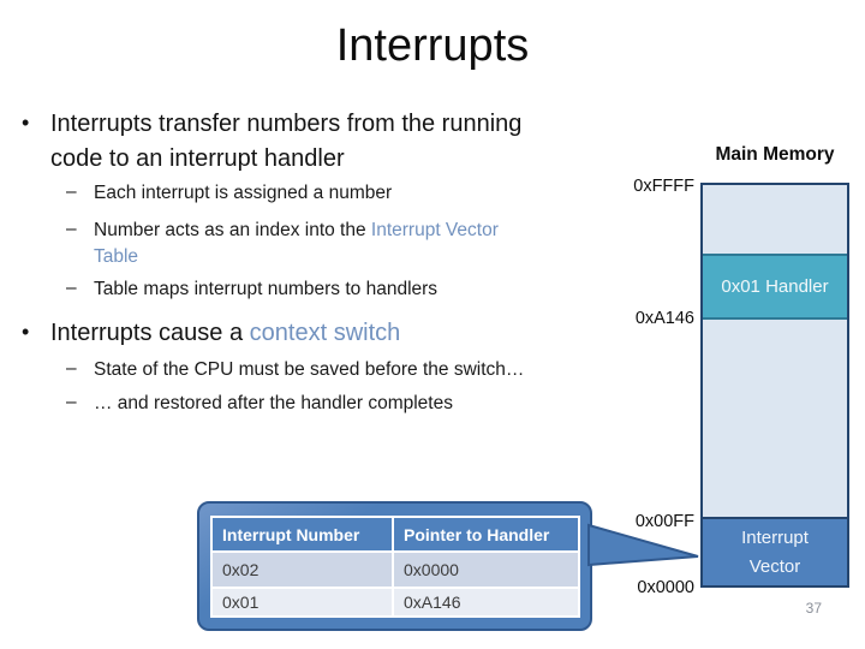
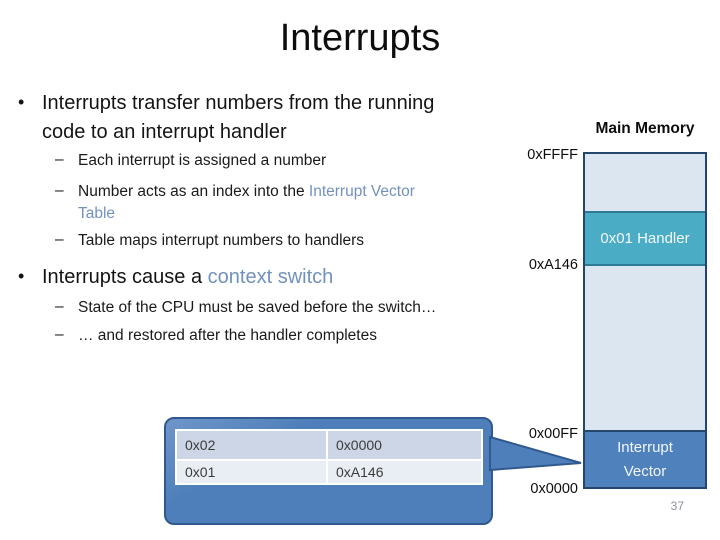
  Interrupts
  •
  Interrupts transfer numbers from the running
  code to an interrupt handler
  –
  Each interrupt is assigned a number
  –
  Number acts as an index into the Interrupt Vector
  Table
  –
  Table maps interrupt numbers to handlers
  •
  Interrupts cause a context switch
  –
  State of the CPU must be saved before the switch…
  –
  … and restored after the handler completes
  Main Memory
  0x01 Handler
  Interrupt
  Vector
  0xFFFF
  0xA146
  0x00FF
  0x0000
- Interrupt Number	Pointer to Handler
  0x02	0x0000
  0x01	0xA146
  37
